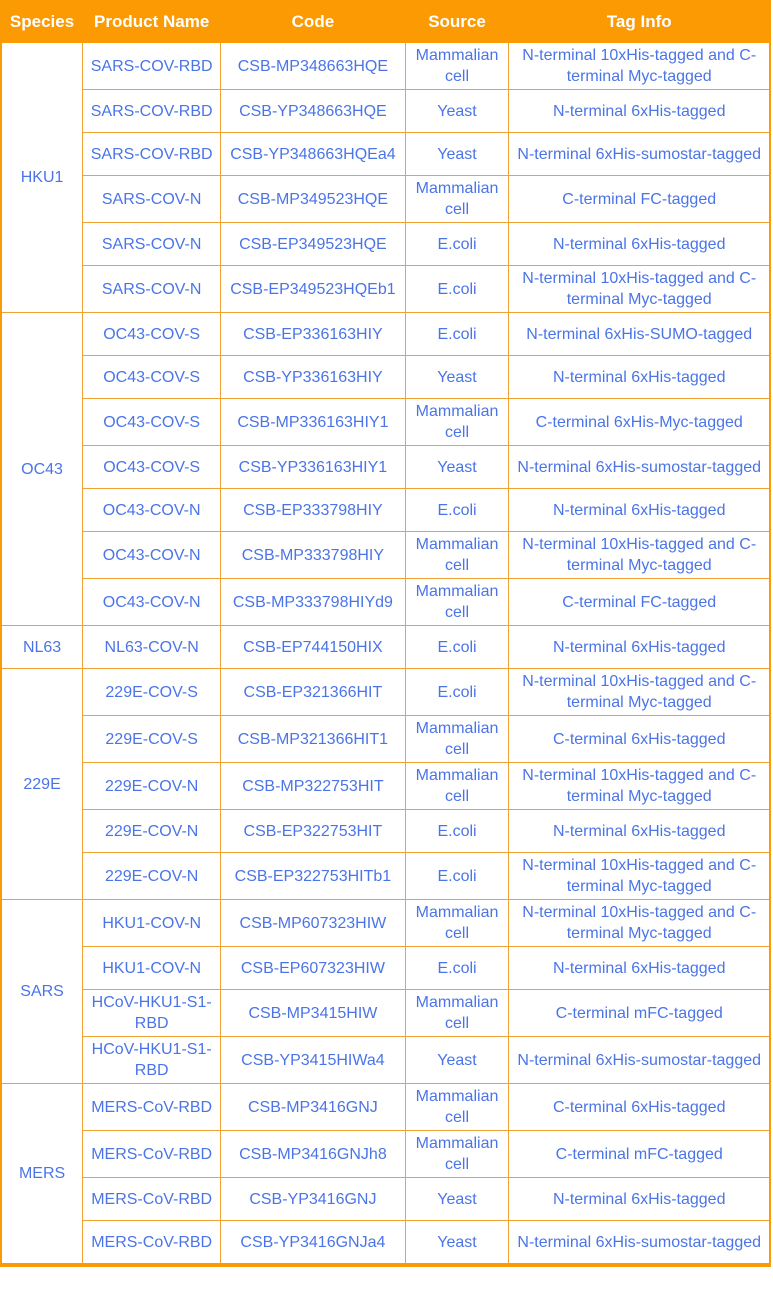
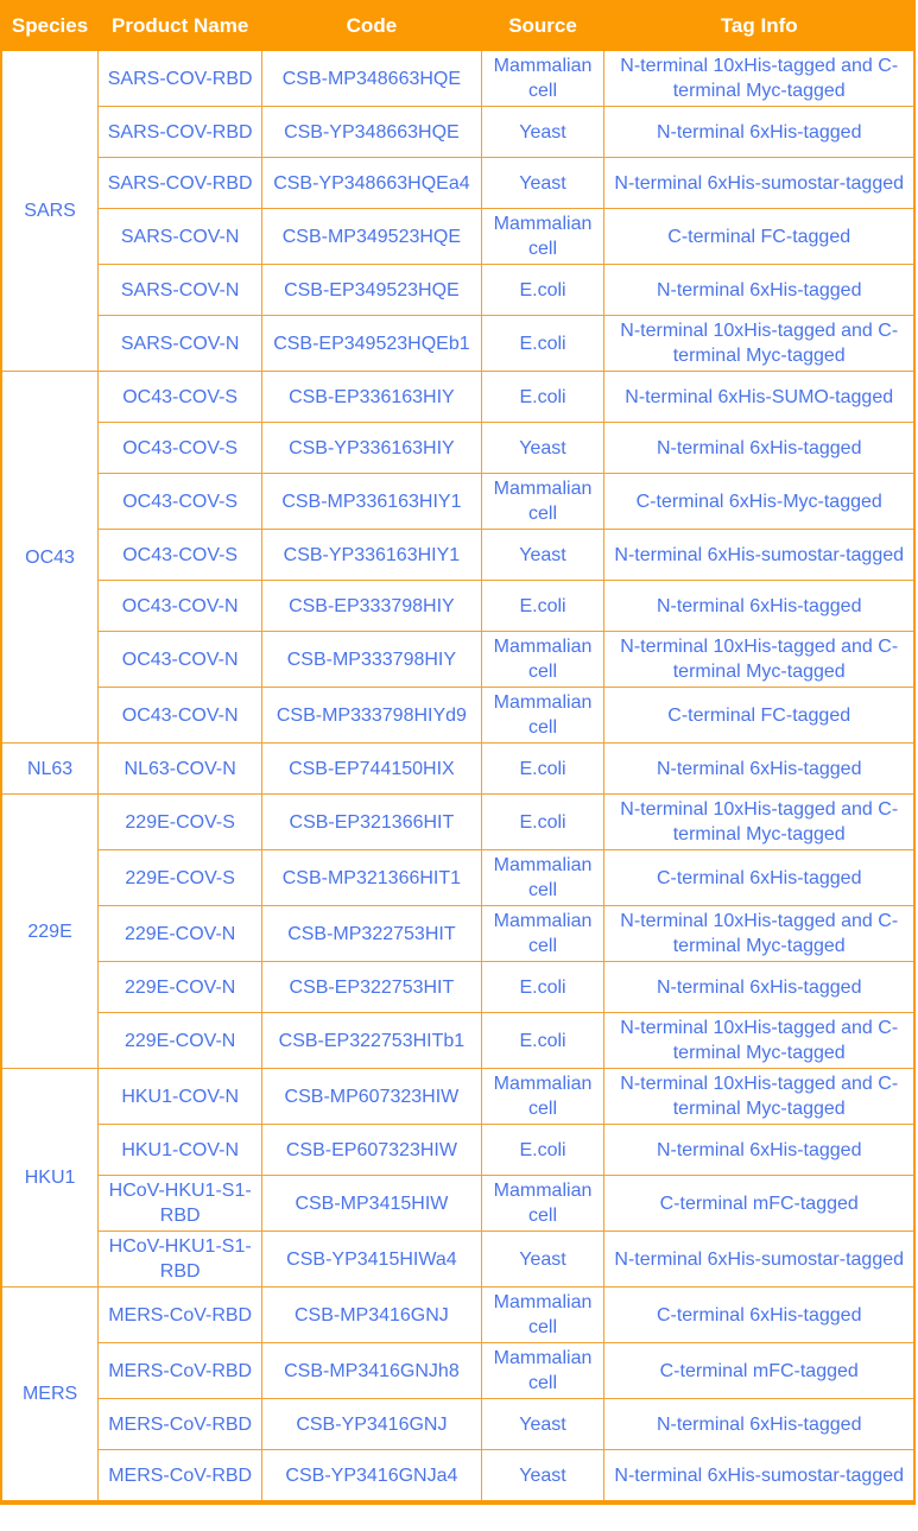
  Species	Product Name	Code	Source	Tag Info
- HKU1	SARS-COV-RBD	CSB-MP348663HQE	Mammalian cell	N-terminal 10xHis-tagged and C-terminal Myc-tagged
+ SARS	SARS-COV-RBD	CSB-MP348663HQE	Mammalian cell	N-terminal 10xHis-tagged and C-terminal Myc-tagged
  SARS-COV-RBD	CSB-YP348663HQE	Yeast	N-terminal 6xHis-tagged
  SARS-COV-RBD	CSB-YP348663HQEa4	Yeast	N-terminal 6xHis-sumostar-tagged
  SARS-COV-N	CSB-MP349523HQE	Mammalian cell	C-terminal FC-tagged
  SARS-COV-N	CSB-EP349523HQE	E.coli	N-terminal 6xHis-tagged
  SARS-COV-N	CSB-EP349523HQEb1	E.coli	N-terminal 10xHis-tagged and C-terminal Myc-tagged
  OC43	OC43-COV-S	CSB-EP336163HIY	E.coli	N-terminal 6xHis-SUMO-tagged
  OC43-COV-S	CSB-YP336163HIY	Yeast	N-terminal 6xHis-tagged
  OC43-COV-S	CSB-MP336163HIY1	Mammalian cell	C-terminal 6xHis-Myc-tagged
  OC43-COV-S	CSB-YP336163HIY1	Yeast	N-terminal 6xHis-sumostar-tagged
  OC43-COV-N	CSB-EP333798HIY	E.coli	N-terminal 6xHis-tagged
  OC43-COV-N	CSB-MP333798HIY	Mammalian cell	N-terminal 10xHis-tagged and C-terminal Myc-tagged
  OC43-COV-N	CSB-MP333798HIYd9	Mammalian cell	C-terminal FC-tagged
  NL63	NL63-COV-N	CSB-EP744150HIX	E.coli	N-terminal 6xHis-tagged
  229E	229E-COV-S	CSB-EP321366HIT	E.coli	N-terminal 10xHis-tagged and C-terminal Myc-tagged
  229E-COV-S	CSB-MP321366HIT1	Mammalian cell	C-terminal 6xHis-tagged
  229E-COV-N	CSB-MP322753HIT	Mammalian cell	N-terminal 10xHis-tagged and C-terminal Myc-tagged
  229E-COV-N	CSB-EP322753HIT	E.coli	N-terminal 6xHis-tagged
  229E-COV-N	CSB-EP322753HITb1	E.coli	N-terminal 10xHis-tagged and C-terminal Myc-tagged
- SARS	HKU1-COV-N	CSB-MP607323HIW	Mammalian cell	N-terminal 10xHis-tagged and C-terminal Myc-tagged
+ HKU1	HKU1-COV-N	CSB-MP607323HIW	Mammalian cell	N-terminal 10xHis-tagged and C-terminal Myc-tagged
  HKU1-COV-N	CSB-EP607323HIW	E.coli	N-terminal 6xHis-tagged
  HCoV-HKU1-S1-RBD	CSB-MP3415HIW	Mammalian cell	C-terminal mFC-tagged
  HCoV-HKU1-S1-RBD	CSB-YP3415HIWa4	Yeast	N-terminal 6xHis-sumostar-tagged
  MERS	MERS-CoV-RBD	CSB-MP3416GNJ	Mammalian cell	C-terminal 6xHis-tagged
  MERS-CoV-RBD	CSB-MP3416GNJh8	Mammalian cell	C-terminal mFC-tagged
  MERS-CoV-RBD	CSB-YP3416GNJ	Yeast	N-terminal 6xHis-tagged
  MERS-CoV-RBD	CSB-YP3416GNJa4	Yeast	N-terminal 6xHis-sumostar-tagged
